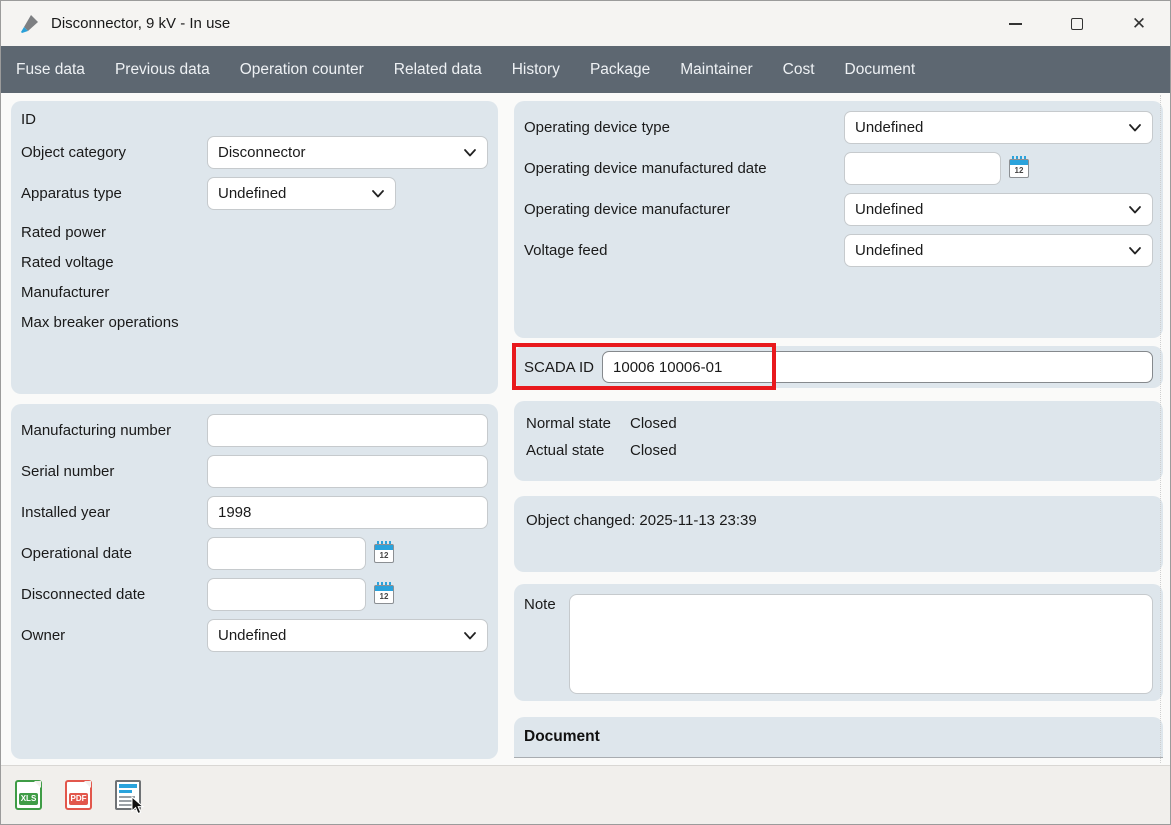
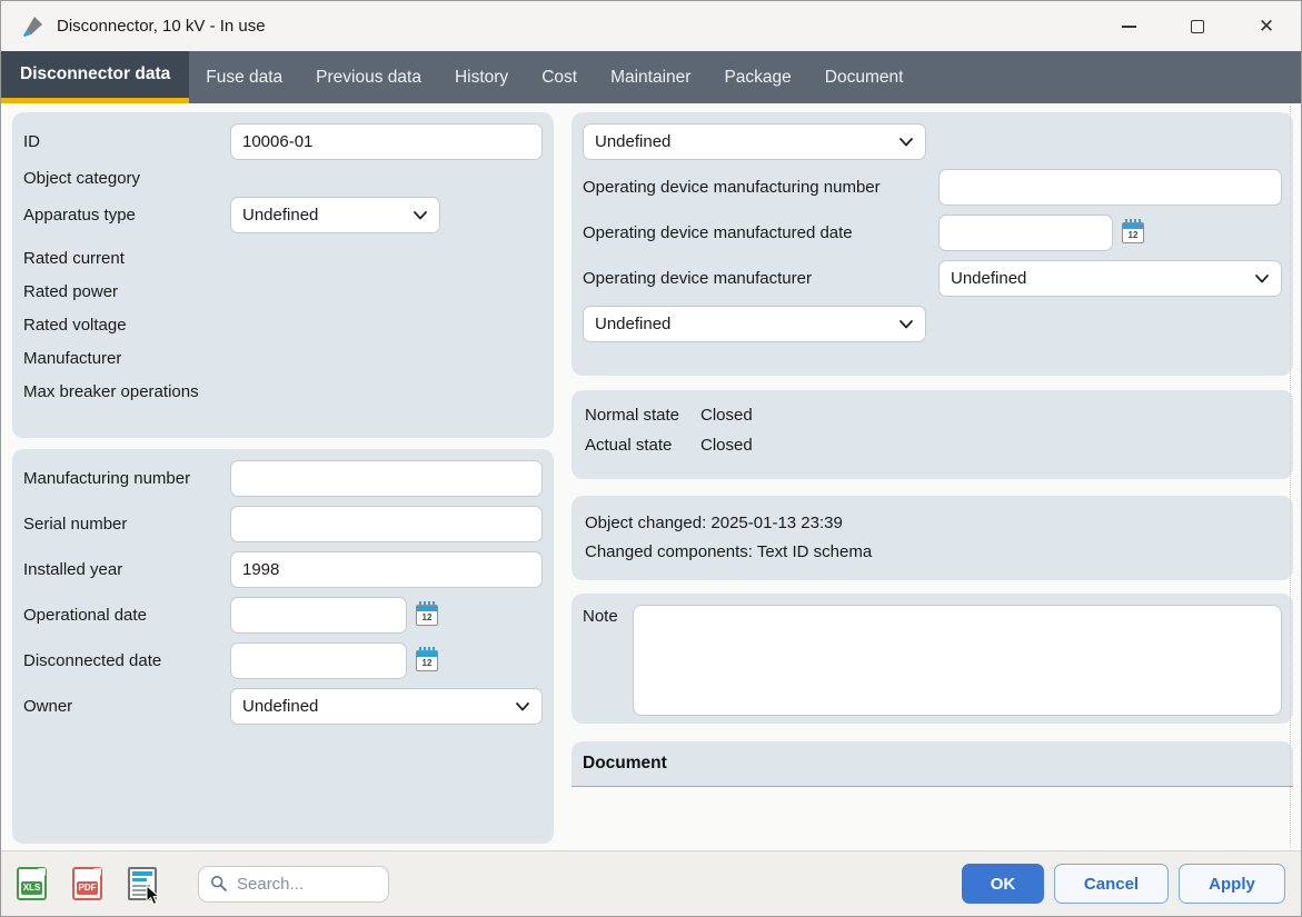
- Disconnector, 9 kV - In use
+ Disconnector, 10 kV - In use
  ✕
+ Disconnector data
  Fuse data
  Previous data
- Operation counter
- Related data
  History
- Package
+ Cost
  Maintainer
- Cost
+ Package
  Document
  ID
+ 10006-01
  Object category
- Disconnector
  Apparatus type
  Undefined
+ Rated current
  Rated power
  Rated voltage
  Manufacturer
  Max breaker operations
  Manufacturing number
  Serial number
  Installed year
  1998
  Operational date
  12
  Disconnected date
  12
  Owner
  Undefined
- Operating device type
  Undefined
+ Operating device manufacturing number
  Operating device manufactured date
  12
  Operating device manufacturer
  Undefined
- Voltage feed
  Undefined
- SCADA ID
- 10006 10006-01
  Normal state
  Closed
  Actual state
  Closed
- Object changed: 2025-11-13 23:39
+ Object changed: 2025-01-13 23:39
+ Changed components: Text ID schema
  Note
  Document
  XLS
  PDF
+ Search...
+ OK
+ Cancel
+ Apply
